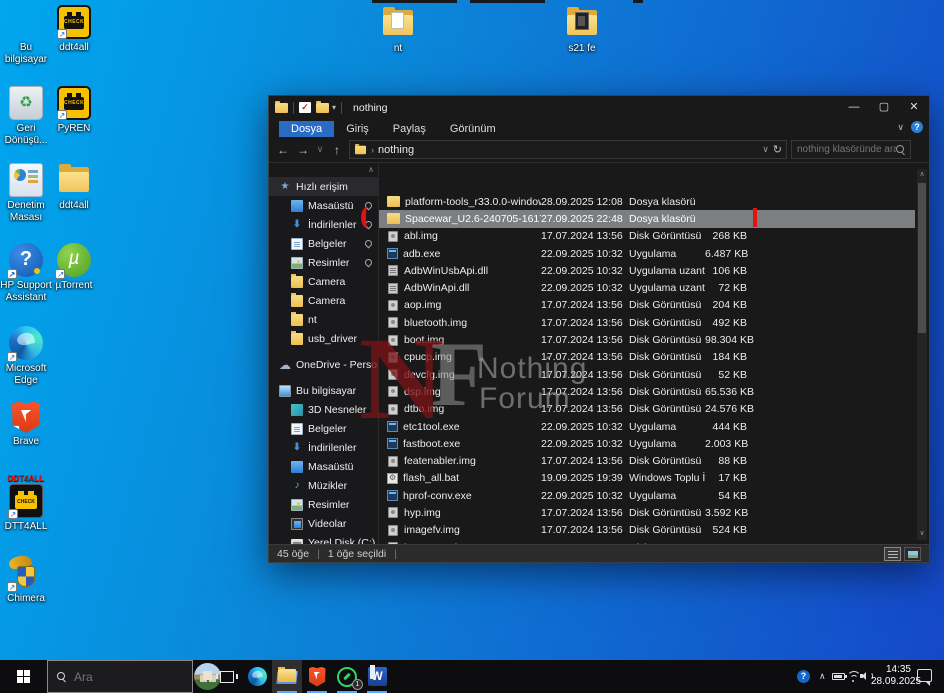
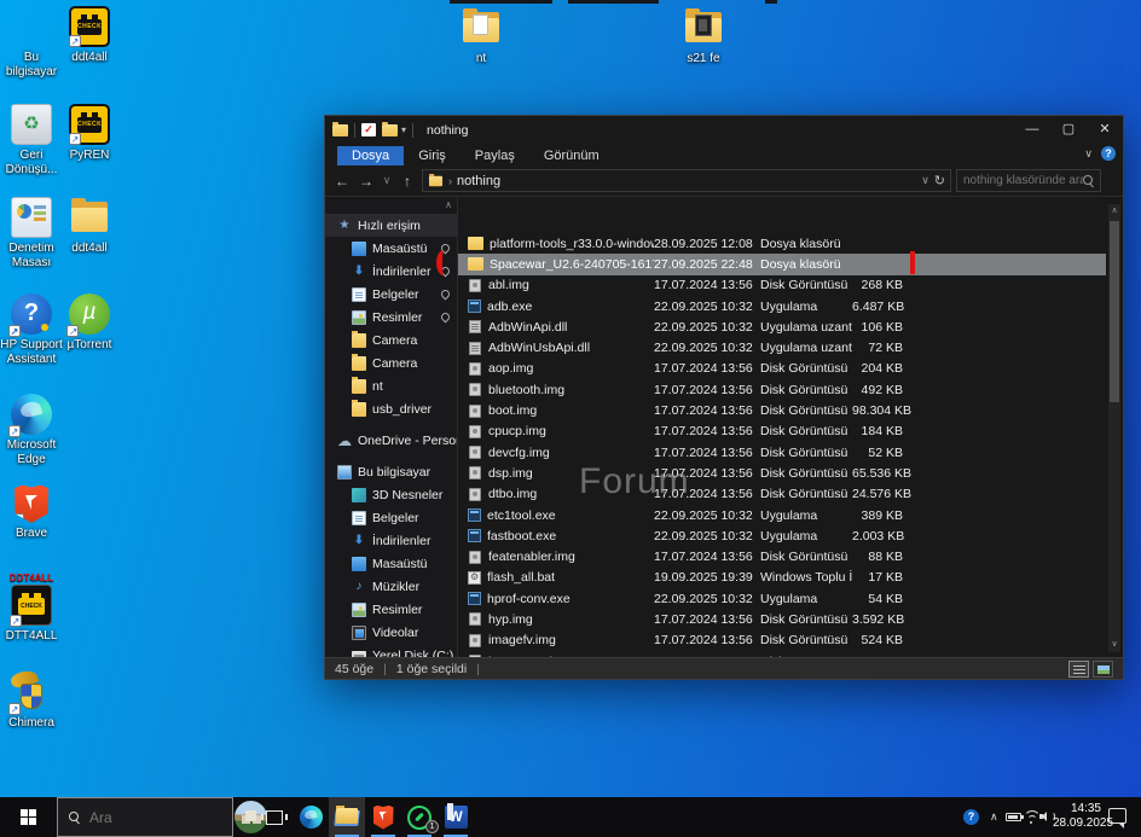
  Bu bilgisayar
  ↗
  ddt4all
  ♻
  Geri Dönüşü...
  ↗
  PyREN
  Denetim Masası
  ddt4all
  ?
  ↗
  HP Support Assistant
  µ
  ↗
  µTorrent
  ↗
  Microsoft Edge
  Brave
  DDT4ALL
  ↗
  DTT4ALL
  ↗
  Chimera
  nt
  s21 fe
  ✓
  ▾
  nothing
  —
  ▢
  ✕
  Dosya
  Giriş
  Paylaş
  Görünüm
  ∨
  ?
  ←
  →
  ∨
  ↑
  ›
  nothing
  ∨
  ↻
  nothing klasöründe ar
  ∧
  ★
  Hızlı erişim
  Masaüstü
  ⬇
  İndirilenler
  Belgeler
  Resimler
  Camera
  Camera
  nt
  usb_driver
  ☁
  OneDrive - Perso
  Bu bilgisayar
  3D Nesneler
  Belgeler
  ⬇
  İndirilenler
  Masaüstü
  ♪
  Müzikler
  Resimler
  Videolar
  Yerel Disk (C:)
  platform-tools_r33.0.0-windo
  28.09.2025 12:08
  Dosya klasörü
  27.09.2025 22:48
  Dosya klasörü
  abl.img
  17.07.2024 13:56
  Disk Görüntüsü
  268 KB
  adb.exe
  22.09.2025 10:32
  Uygulama
  6.487 KB
- AdbWinUsbApi.dll
+ AdbWinApi.dll
  22.09.2025 10:32
  Uygulama uzant
  106 KB
- AdbWinApi.dll
+ AdbWinUsbApi.dll
  22.09.2025 10:32
  Uygulama uzant
  72 KB
  aop.img
  17.07.2024 13:56
  Disk Görüntüsü
  204 KB
  bluetooth.img
  17.07.2024 13:56
  Disk Görüntüsü
  492 KB
  boot.img
  17.07.2024 13:56
  Disk Görüntüsü
  98.304 KB
  cpucp.img
  17.07.2024 13:56
  Disk Görüntüsü
  184 KB
  devcfg.img
  17.07.2024 13:56
  Disk Görüntüsü
  52 KB
  dsp.img
  17.07.2024 13:56
  Disk Görüntüsü
  65.536 KB
  dtbo.img
  17.07.2024 13:56
  Disk Görüntüsü
  24.576 KB
  etc1tool.exe
  22.09.2025 10:32
  Uygulama
- 444 KB
+ 389 KB
  fastboot.exe
  22.09.2025 10:32
  Uygulama
  2.003 KB
  featenabler.img
  17.07.2024 13:56
  Disk Görüntüsü
  88 KB
  flash_all.bat
  19.09.2025 19:39
  Windows Toplu İ
  17 KB
  hprof-conv.exe
  22.09.2025 10:32
  Uygulama
  54 KB
  hyp.img
  17.07.2024 13:56
  Disk Görüntüsü
  3.592 KB
  imagefv.img
  17.07.2024 13:56
  Disk Görüntüsü
  524 KB
  45 öğe
  |
  1 öğe seçildi
  |
- N
- F
- Nothing
  Forum
  Ara
  W
  ?
  ∧
  14:35
  28.09.202
